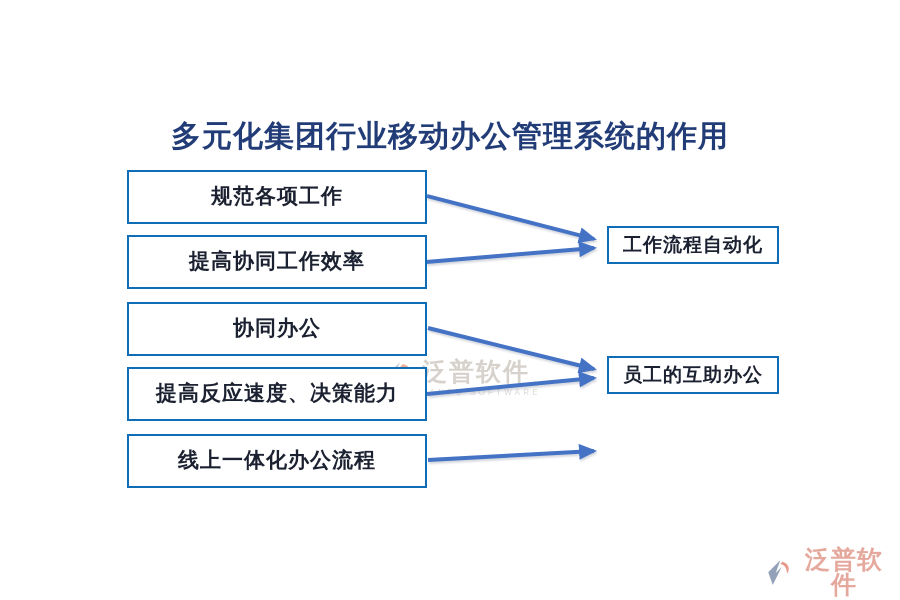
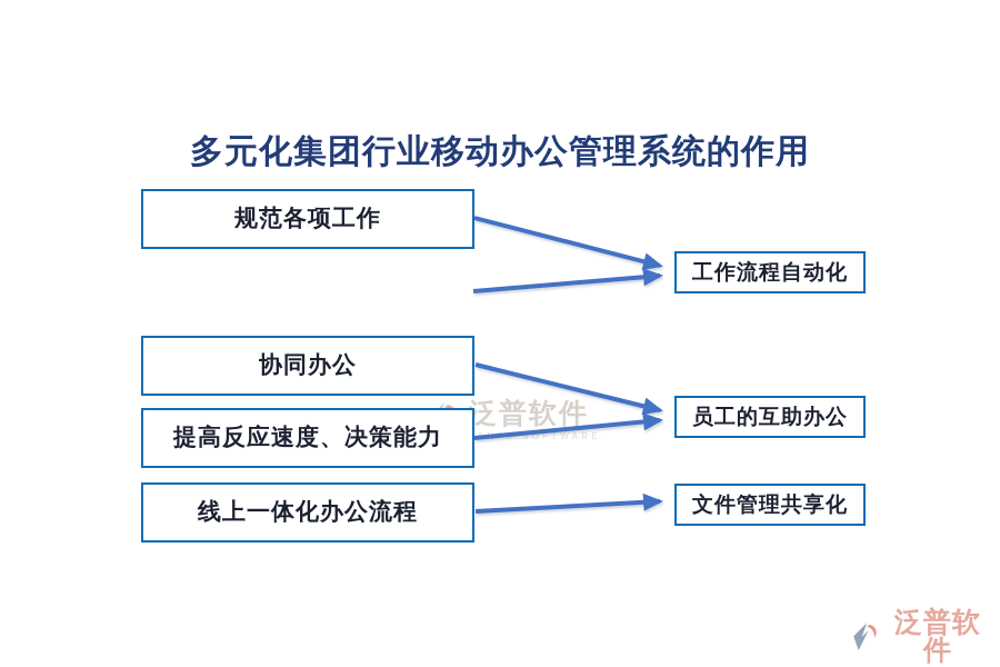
  多元化集团行业移动办公管理系统的作用
  规范各项工作
- 提高协同工作效率
  协同办公
  提高反应速度、决策能力
  线上一体化办公流程
  工作流程自动化
  员工的互助办公
+ 文件管理共享化
  泛普软件
  泛普软件
